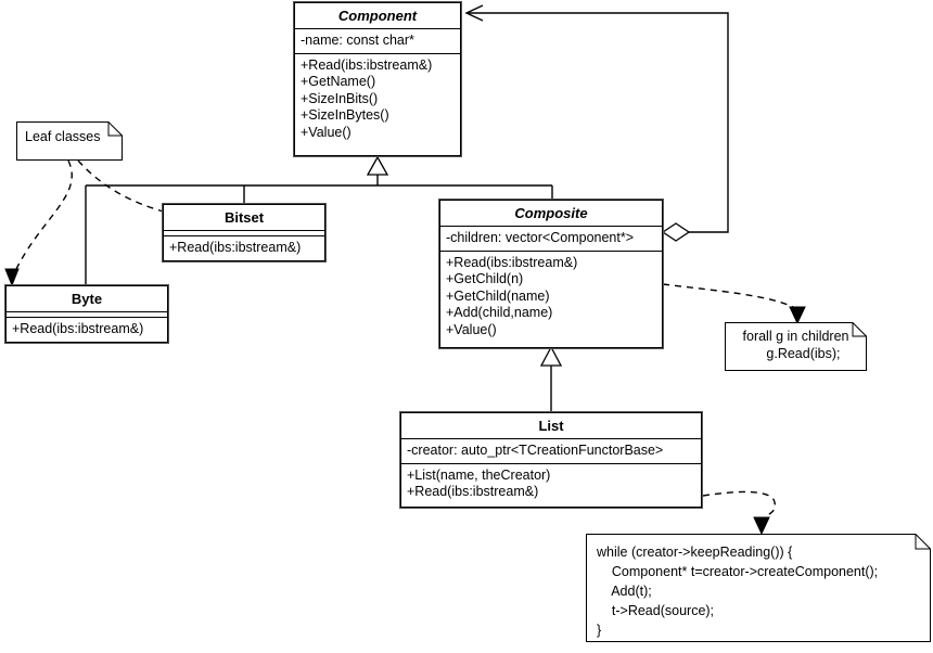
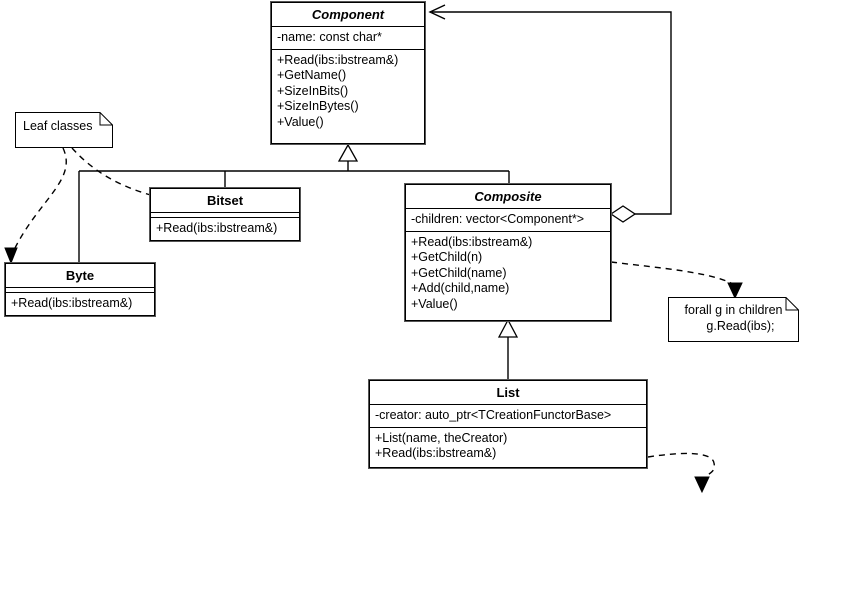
  Component
  -name: const char*
  +Read(ibs:ibstream&)
  +GetName()
  +SizeInBits()
  +SizeInBytes()
  +Value()
  Bitset
  +Read(ibs:ibstream&)
  Byte
  +Read(ibs:ibstream&)
  Composite
  -children: vector<Component*>
  +Read(ibs:ibstream&)
  +GetChild(n)
  +GetChild(name)
  +Add(child,name)
  +Value()
  List
  -creator: auto_ptr<TCreationFunctorBase>
  +List(name, theCreator)
  +Read(ibs:ibstream&)
  Leaf classes
  forall g in children
  g.Read(ibs);
- while (creator->keepReading()) {
- Component* t=creator->createComponent();
- Add(t);
- t->Read(source);
- }
